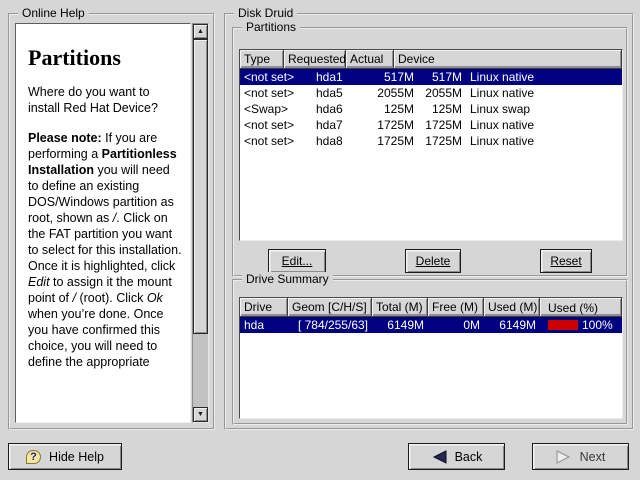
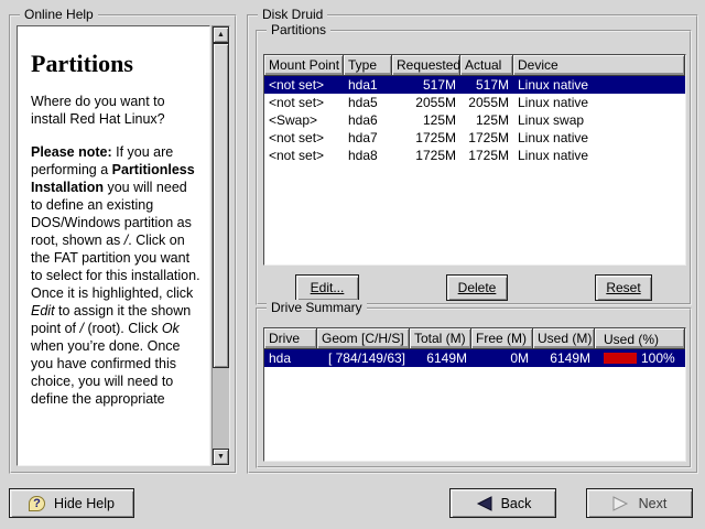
  Online Help
  Partitions
- Where do you want to install Red Hat Device?
+ Where do you want to install Red Hat Linux?
- Please note: If you are performing a Partitionless Installation you will need to define an existing DOS/Windows partition as root, shown as /. Click on the FAT partition you want to select for this installation. Once it is highlighted, click Edit to assign it the mount point of / (root). Click Ok when you’re done. Once you have confirmed this choice, you will need to define the appropriate
+ Please note: If you are performing a Partitionless Installation you will need to define an existing DOS/Windows partition as root, shown as /. Click on the FAT partition you want to select for this installation. Once it is highlighted, click Edit to assign it the shown point of / (root). Click Ok when you’re done. Once you have confirmed this choice, you will need to define the appropriate
  Disk Druid
  Partitions
+ Mount Point
  Type
  Requested
  Actual
  Device
  <not set>
  hda1
  517M
  517M
  Linux native
  <not set>
  hda5
  2055M
  2055M
  Linux native
  <Swap>
  hda6
  125M
  125M
  Linux swap
  <not set>
  hda7
  1725M
  1725M
  Linux native
  <not set>
  hda8
  1725M
  1725M
  Linux native
  Edit...
  Delete
  Reset
  Drive Summary
  Drive
  Geom [C/H/S]
  Total (M)
  Free (M)
  Used (M)
  Used (%)
  hda
- [ 784/255/63]
+ [ 784/149/63]
  6149M
  0M
  6149M
  100%
  ?
  Hide Help
  Back
  Next
